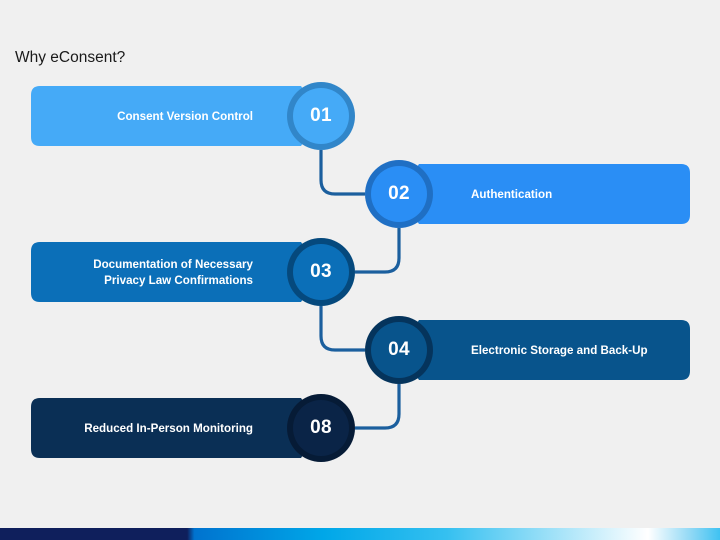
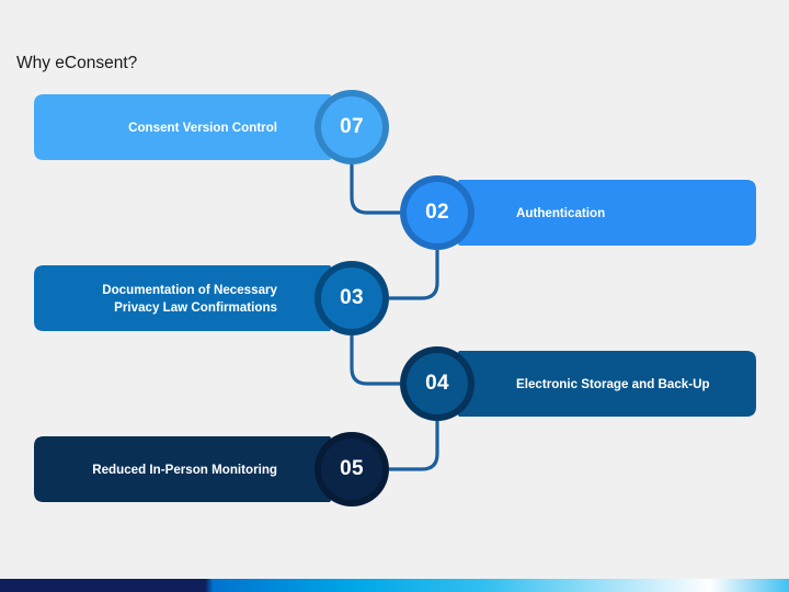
  Why eConsent?
  Consent Version Control
- 01
+ 07
  Authentication
  02
  Documentation of Necessary
  Privacy Law Confirmations
  03
  Electronic Storage and Back-Up
  04
  Reduced In-Person Monitoring
- 08
+ 05
